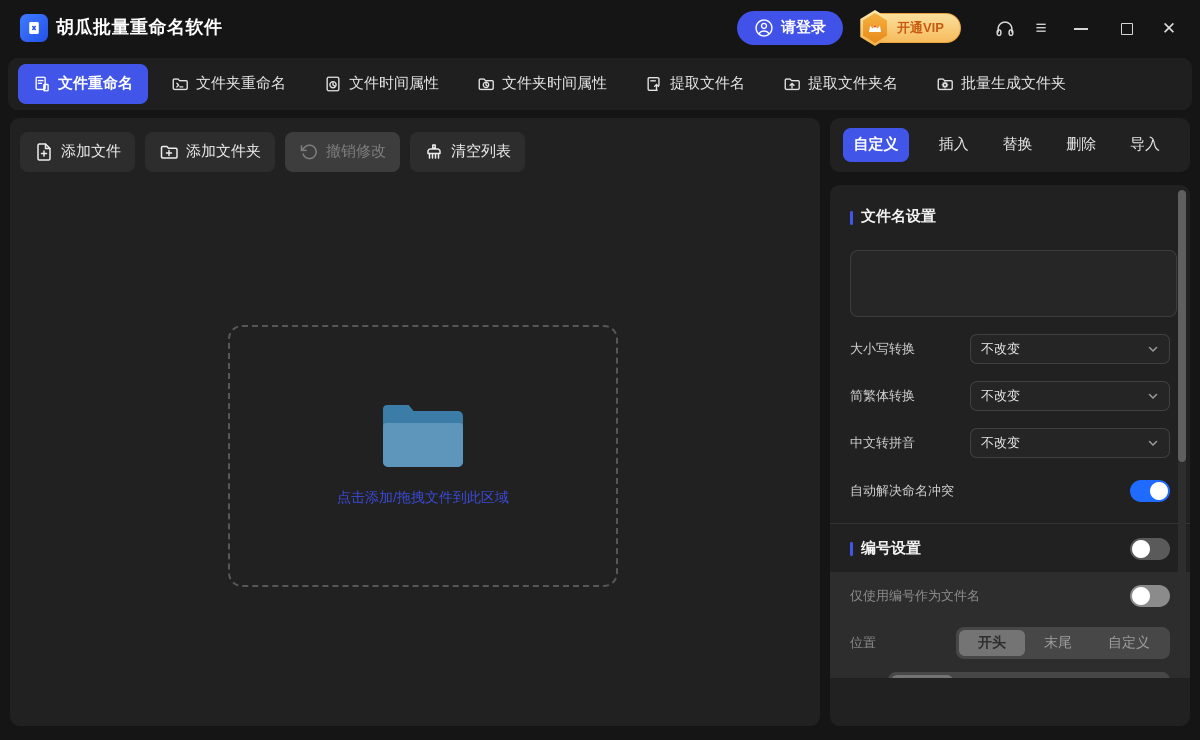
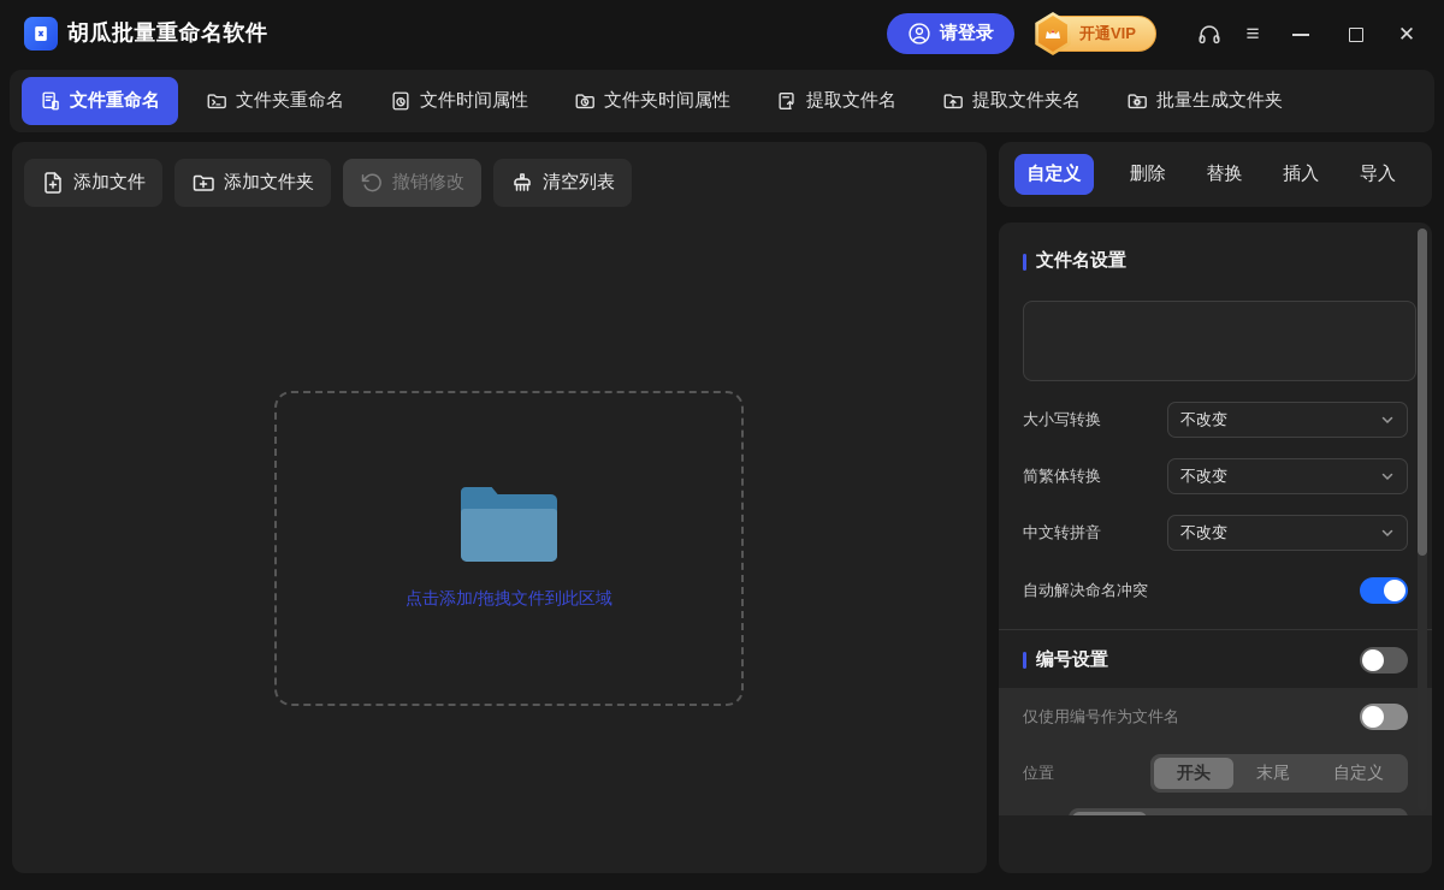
  胡瓜批量重命名软件
  请登录
  开通VIP
  ≡
  ✕
  文件重命名
  文件夹重命名
  文件时间属性
  文件夹时间属性
  提取文件名
  提取文件夹名
  批量生成文件夹
  添加文件
  添加文件夹
  撤销修改
  清空列表
  点击添加/拖拽文件到此区域
  自定义
- 插入
+ 删除
  替换
- 删除
+ 插入
  导入
  文件名设置
  大小写转换
  不改变
  简繁体转换
  不改变
  中文转拼音
  不改变
  自动解决命名冲突
  编号设置
  仅使用编号作为文件名
  位置
  开头
  末尾
  自定义
